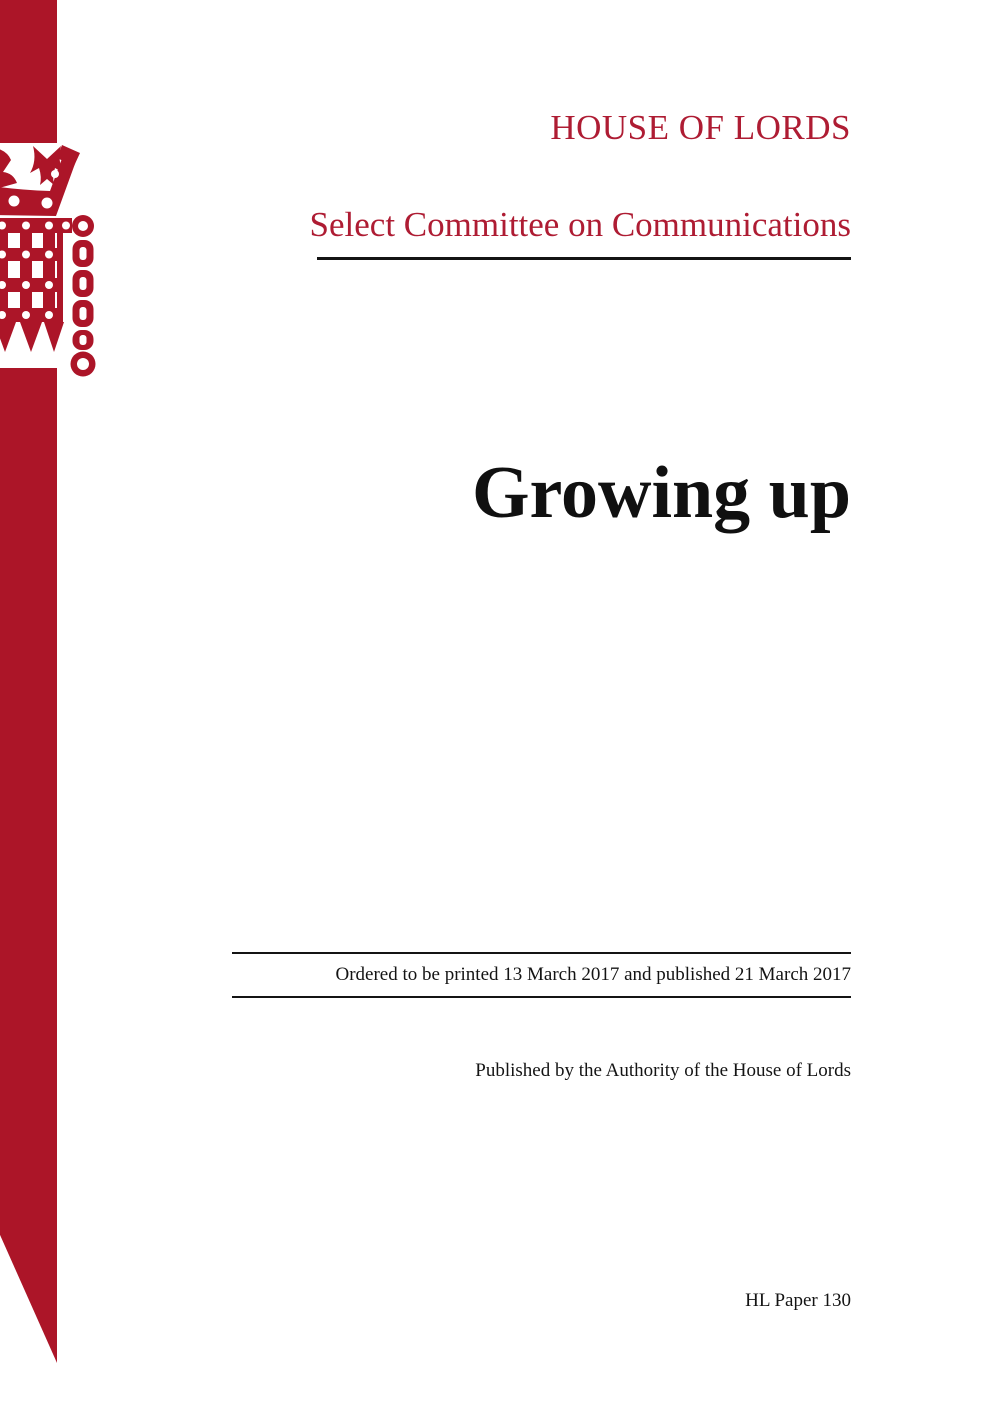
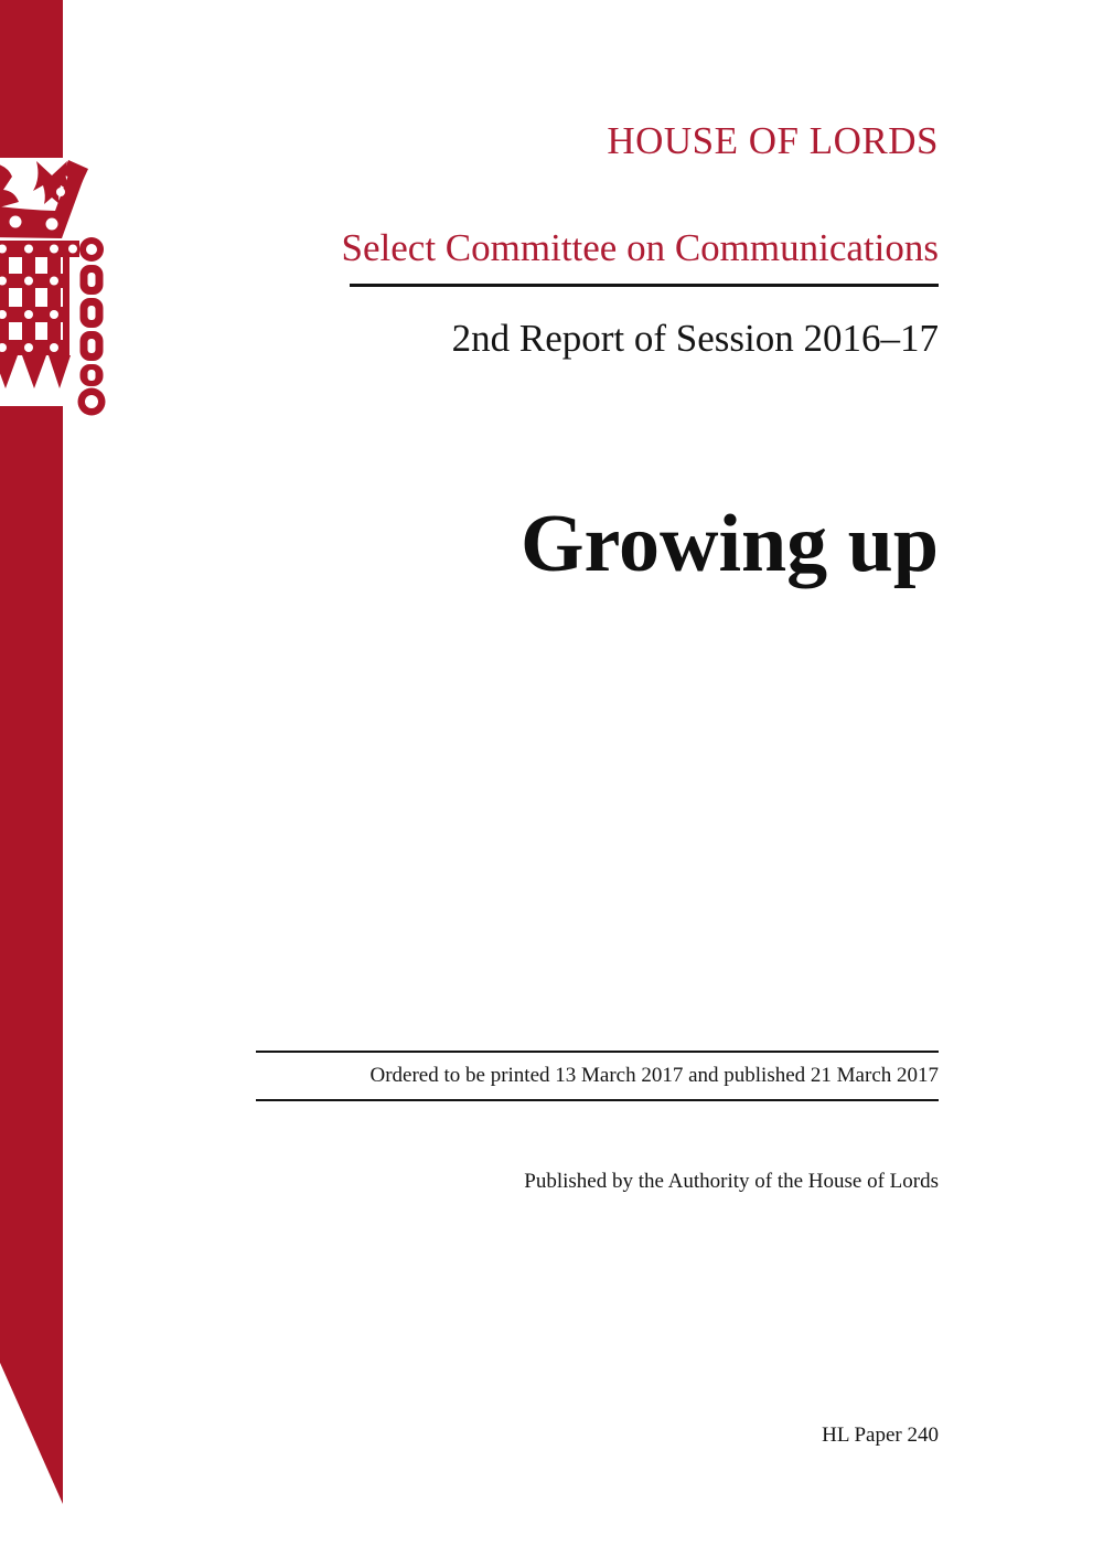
  HOUSE OF LORDS
  Select Committee on Communications
+ 2nd Report of Session 2016–17
  Growing up
  Ordered to be printed 13 March 2017 and published 21 March 2017
  Published by the Authority of the House of Lords
- HL Paper 130
+ HL Paper 240
